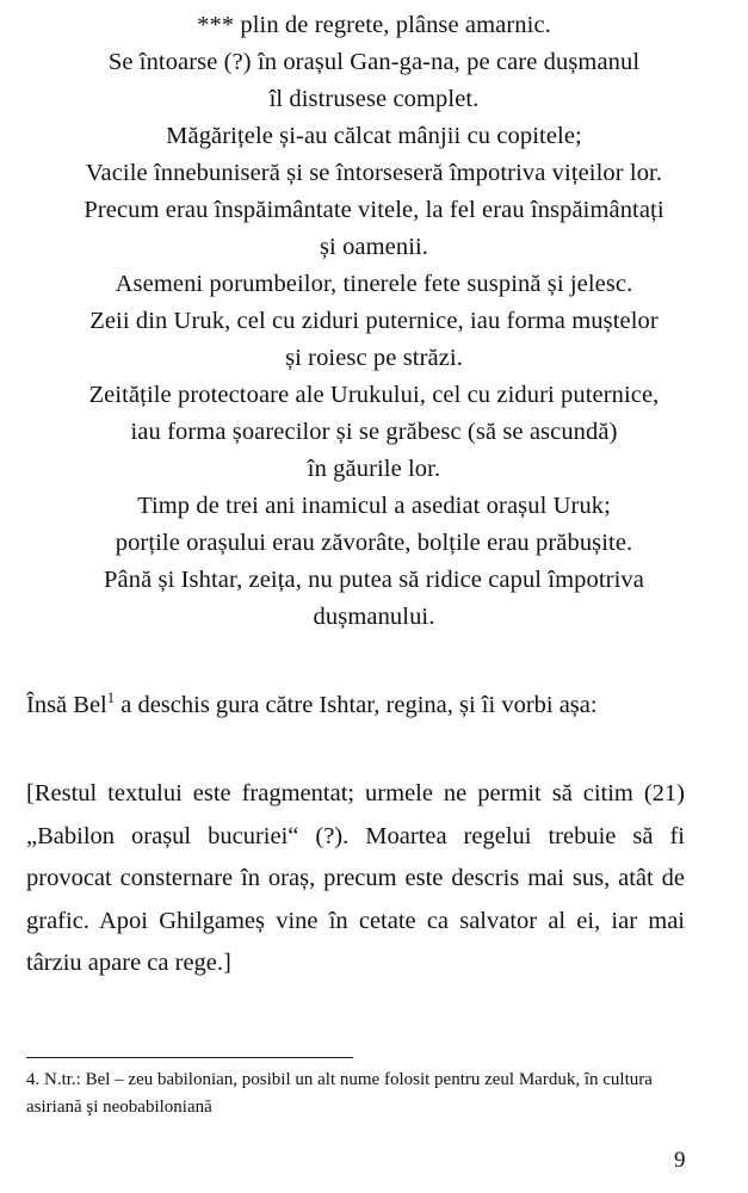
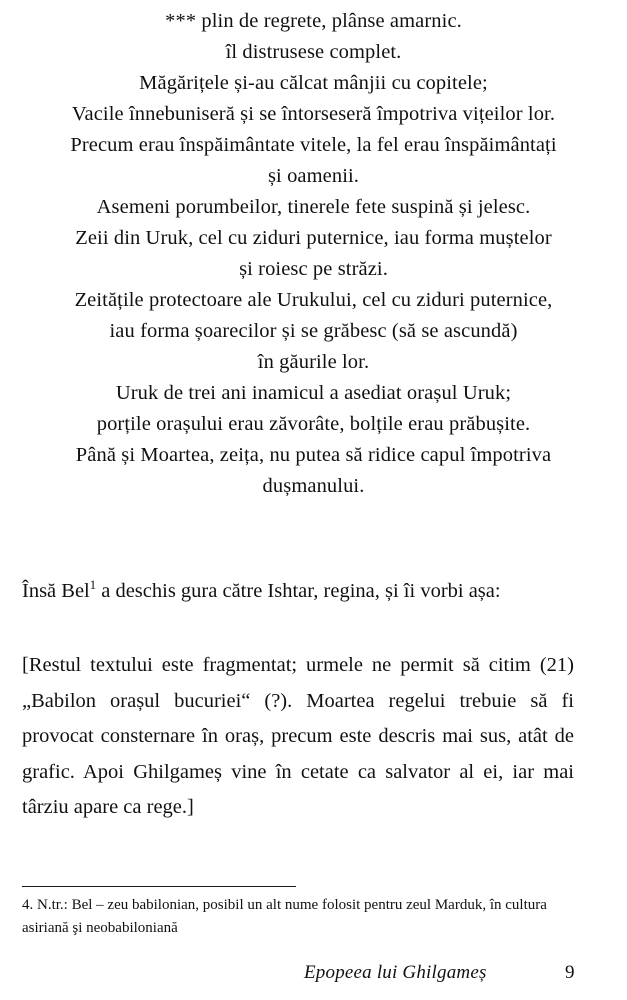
  *** plin de regrete, plânse amarnic.
- Se întoarse (?) în orașul Gan-ga-na, pe care dușmanul
  îl distrusese complet.
  Măgărițele și-au călcat mânjii cu copitele;
  Vacile înnebuniseră și se întorseseră împotriva vițeilor lor.
  Precum erau înspăimântate vitele, la fel erau înspăimântați
  și oamenii.
  Asemeni porumbeilor, tinerele fete suspină și jelesc.
  Zeii din Uruk, cel cu ziduri puternice, iau forma muștelor
  și roiesc pe străzi.
  Zeitățile protectoare ale Urukului, cel cu ziduri puternice,
  iau forma șoarecilor și se grăbesc (să se ascundă)
  în găurile lor.
- Timp de trei ani inamicul a asediat orașul Uruk;
+ Uruk de trei ani inamicul a asediat orașul Uruk;
  porțile orașului erau zăvorâte, bolțile erau prăbușite.
- Până și Ishtar, zeița, nu putea să ridice capul împotriva
+ Până și Moartea, zeița, nu putea să ridice capul împotriva
  dușmanului.
  Însă Bel1 a deschis gura către Ishtar, regina, și îi vorbi așa:
  [Restul textului este fragmentat; urmele ne permit să citim (21) „Babilon orașul bucuriei“ (?). Moartea regelui trebuie să fi provocat consternare în oraș, precum este descris mai sus, atât de grafic. Apoi Ghilgameș vine în cetate ca salvator al ei, iar mai târziu apare ca rege.]
  4. N.tr.: Bel – zeu babilonian, posibil un alt nume folosit pentru zeul Marduk, în cultura asiriană şi neobabiloniană
+ Epopeea lui Ghilgameș
  9
